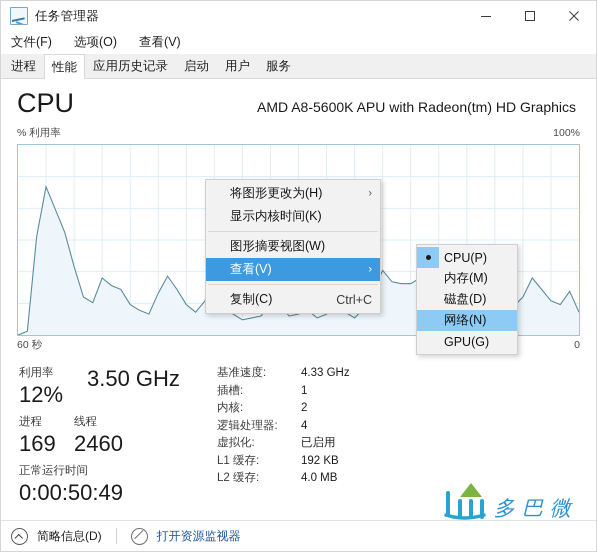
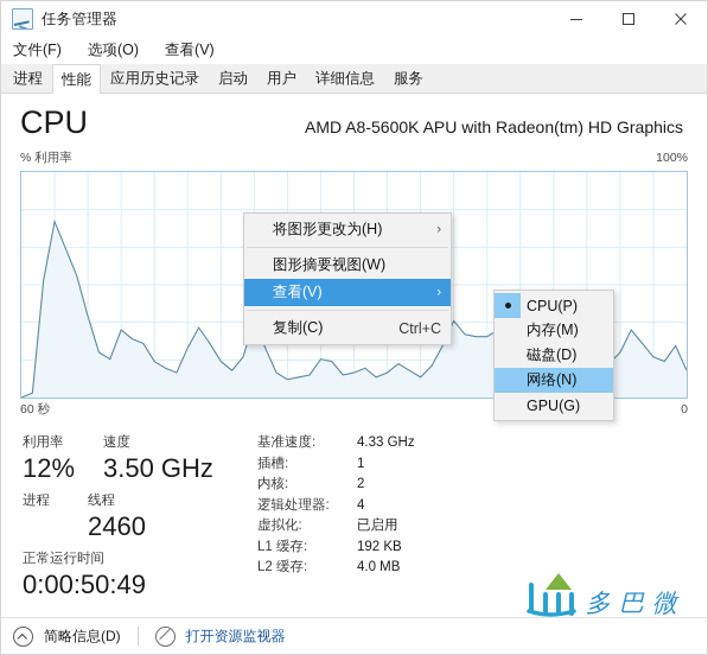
  任务管理器
  文件(F)
  选项(O)
  查看(V)
  进程
  性能
  应用历史记录
  启动
  用户
+ 详细信息
  服务
  CPU
  AMD A8-5600K APU with Radeon(tm) HD Graphics
  % 利用率
  100%
  60 秒
  0
  利用率
  12%
+ 速度
  3.50 GHz
  进程
- 169
  线程
  2460
  正常运行时间
  0:00:50:49
  基准速度:
  4.33 GHz
  插槽:
  1
  内核:
  2
  逻辑处理器:
  4
  虚拟化:
  已启用
  L1 缓存:
  192 KB
  L2 缓存:
  4.0 MB
  将图形更改为(H)
  ›
- 显示内核时间(K)
  图形摘要视图(W)
  查看(V)
  ›
  复制(C)
  Ctrl+C
  CPU(P)
  内存(M)
  磁盘(D)
  网络(N)
  GPU(G)
  多
  巴
  微
  简略信息(D)
  打开资源监视器
